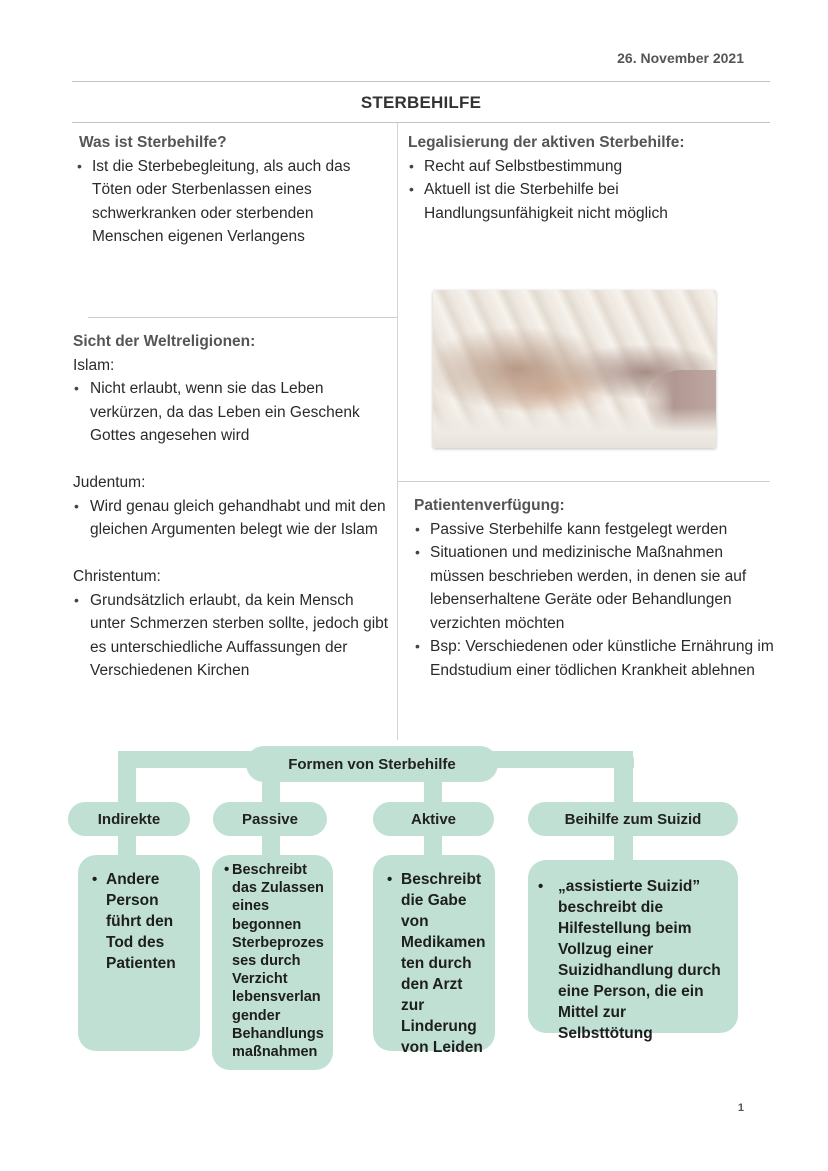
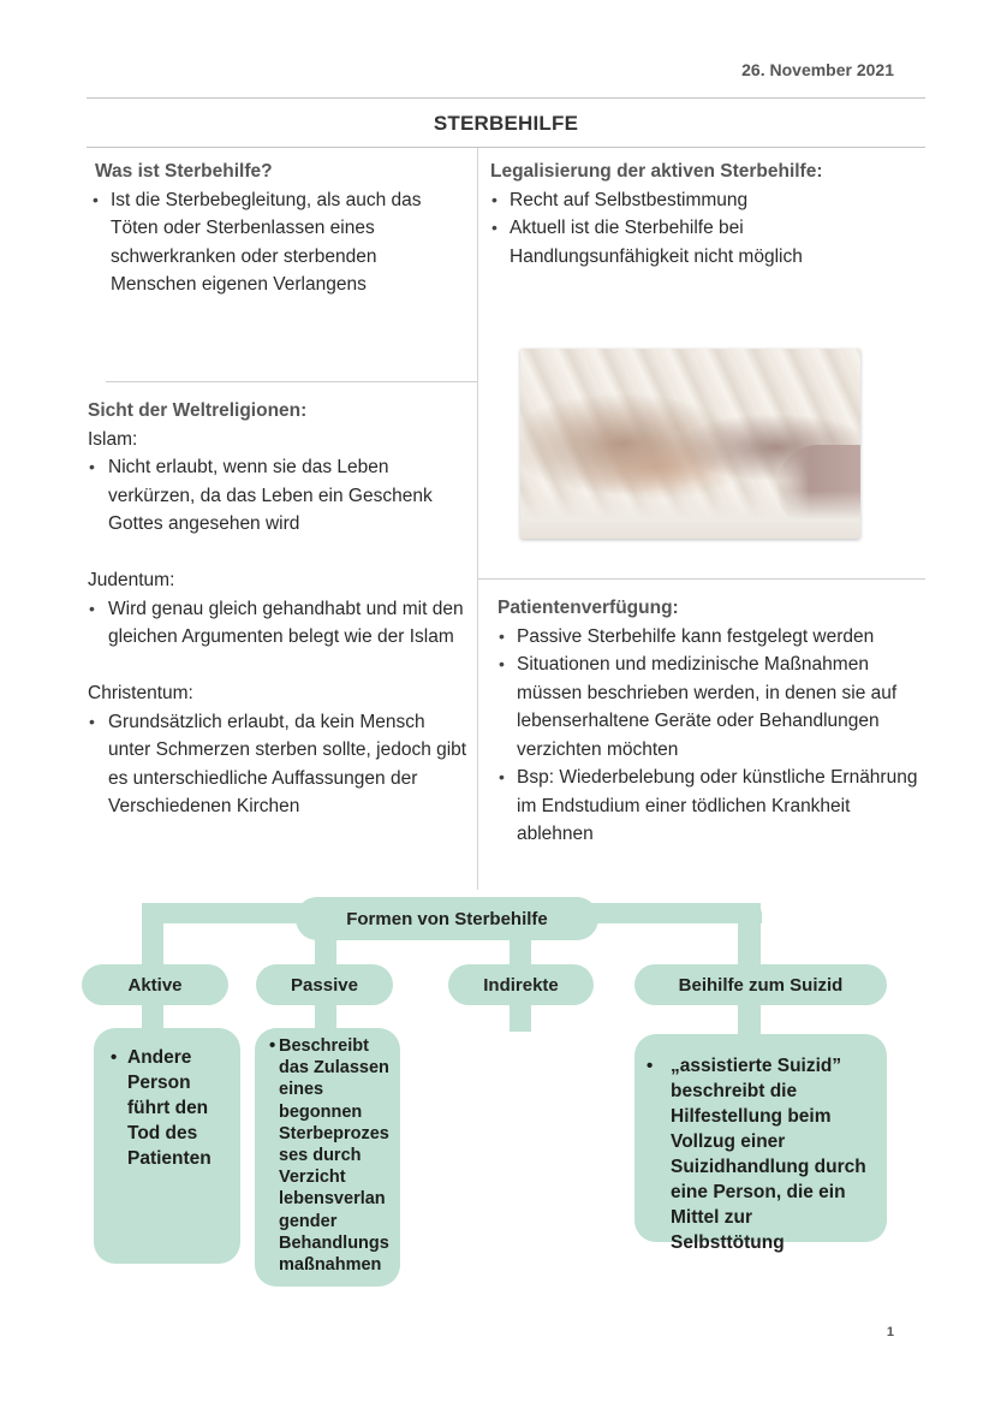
  26. November 2021
  STERBEHILFE
  Was ist Sterbehilfe?
  Ist die Sterbebegleitung, als auch das Töten oder Sterbenlassen eines schwerkranken oder sterbenden Menschen eigenen Verlangens
  Legalisierung der aktiven Sterbehilfe:
  Recht auf Selbstbestimmung
  Aktuell ist die Sterbehilfe bei Handlungsunfähigkeit nicht möglich
  Sicht der Weltreligionen:
  Islam:
  Nicht erlaubt, wenn sie das Leben verkürzen, da das Leben ein Geschenk Gottes angesehen wird
  Judentum:
  Wird genau gleich gehandhabt und mit den gleichen Argumenten belegt wie der Islam
  Christentum:
  Grundsätzlich erlaubt, da kein Mensch unter Schmerzen sterben sollte, jedoch gibt es unterschiedliche Auffassungen der Verschiedenen Kirchen
  Patientenverfügung:
  Passive Sterbehilfe kann festgelegt werden
  Situationen und medizinische Maßnahmen müssen beschrieben werden, in denen sie auf lebenserhaltene Geräte oder Behandlungen verzichten möchten
- Bsp: Verschiedenen oder künstliche Ernährung im Endstudium einer tödlichen Krankheit ablehnen
+ Bsp: Wiederbelebung oder künstliche Ernährung im Endstudium einer tödlichen Krankheit ablehnen
  Formen von Sterbehilfe
- Indirekte
+ Aktive
  Passive
- Aktive
+ Indirekte
  Beihilfe zum Suizid
  Andere Person führt den Tod des Patienten
  Beschreibt das Zulassen eines begonnen Sterbeprozes ses durch Verzicht lebensverlan gender Behandlungs maßnahmen
- Beschreibt die Gabe von Medikamen ten durch den Arzt zur Linderung von Leiden
  „assistierte Suizid” beschreibt die Hilfestellung beim Vollzug einer Suizidhandlung durch eine Person, die ein Mittel zur Selbsttötung
  1
